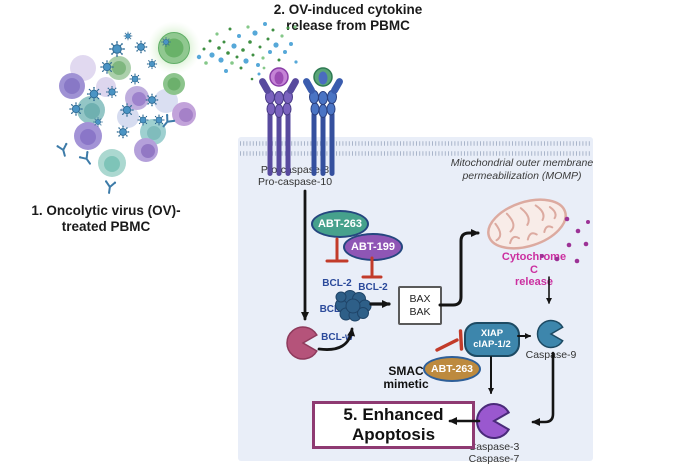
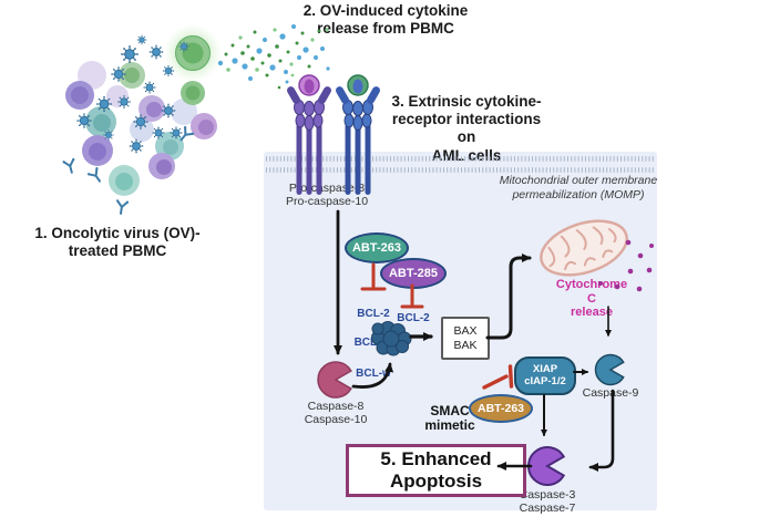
  1. Oncolytic virus (OV)-
  treated PBMC
  2. OV-induced cytokine
  rlease from PBMC
+ 3. Extrinsic cytokine-
+ receptor interactions on
+ AML cells
  Mitochondrial outer membrane
  permeabilization (MOMP)
  Pro-caspase-10
+ Caspase-8
+ Caspase-10
  Caspse-9
  aspase-3
  Caspase-7
  Cytochome C
  release
  SMAC
  mimetic
  BCL-2
  BCL-
  BCL-2
  ABT-263
- ABT-199
+ ABT-285
  ABT-263
  XIAP
  cIAP-1/2
  BAX
  BAK
  5. Enhanced
  Apoptosis
